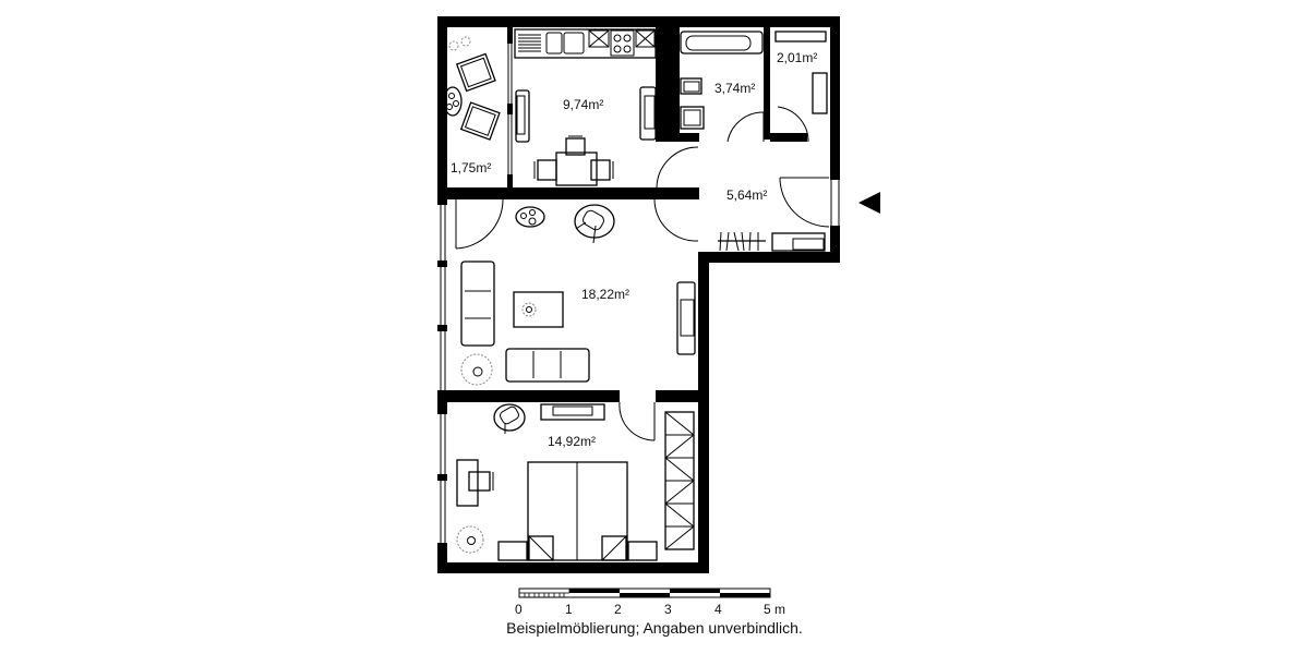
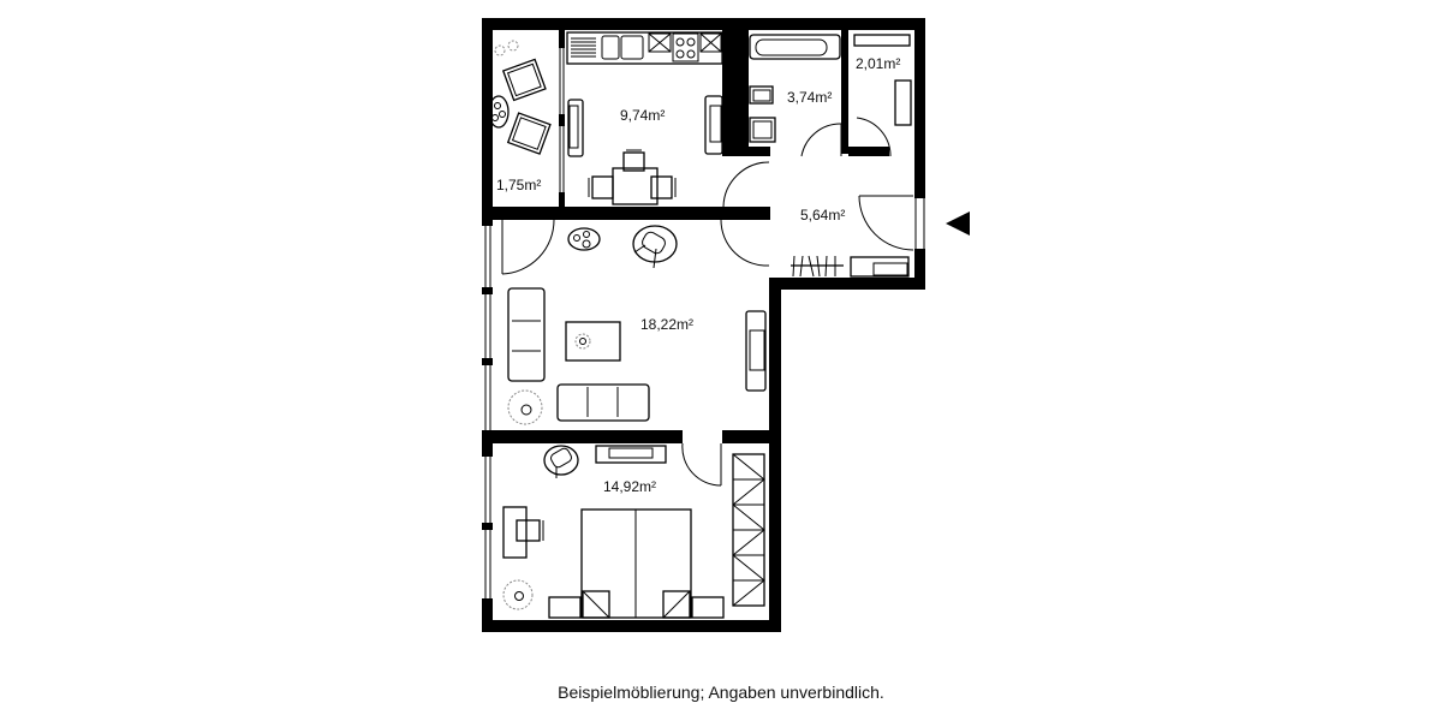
  1,75m²
  9,74m²
  3,74m²
  2,01m²
  5,64m²
  18,22m²
  14,92m²
- 0
- 1
- 2
- 3
- 4
- 5 m
  Beispielmöblierung; Angaben unverbindlich.
